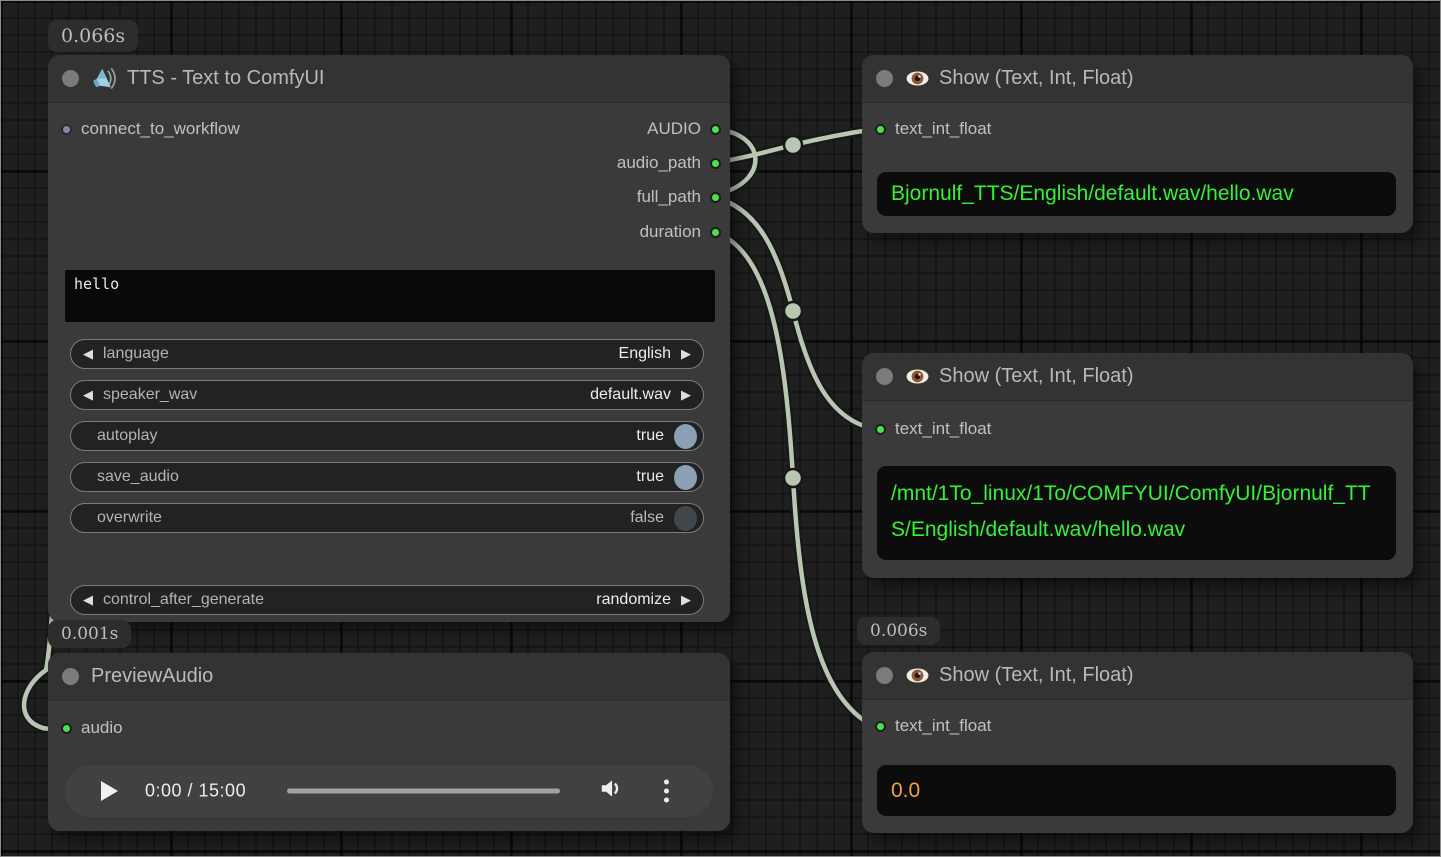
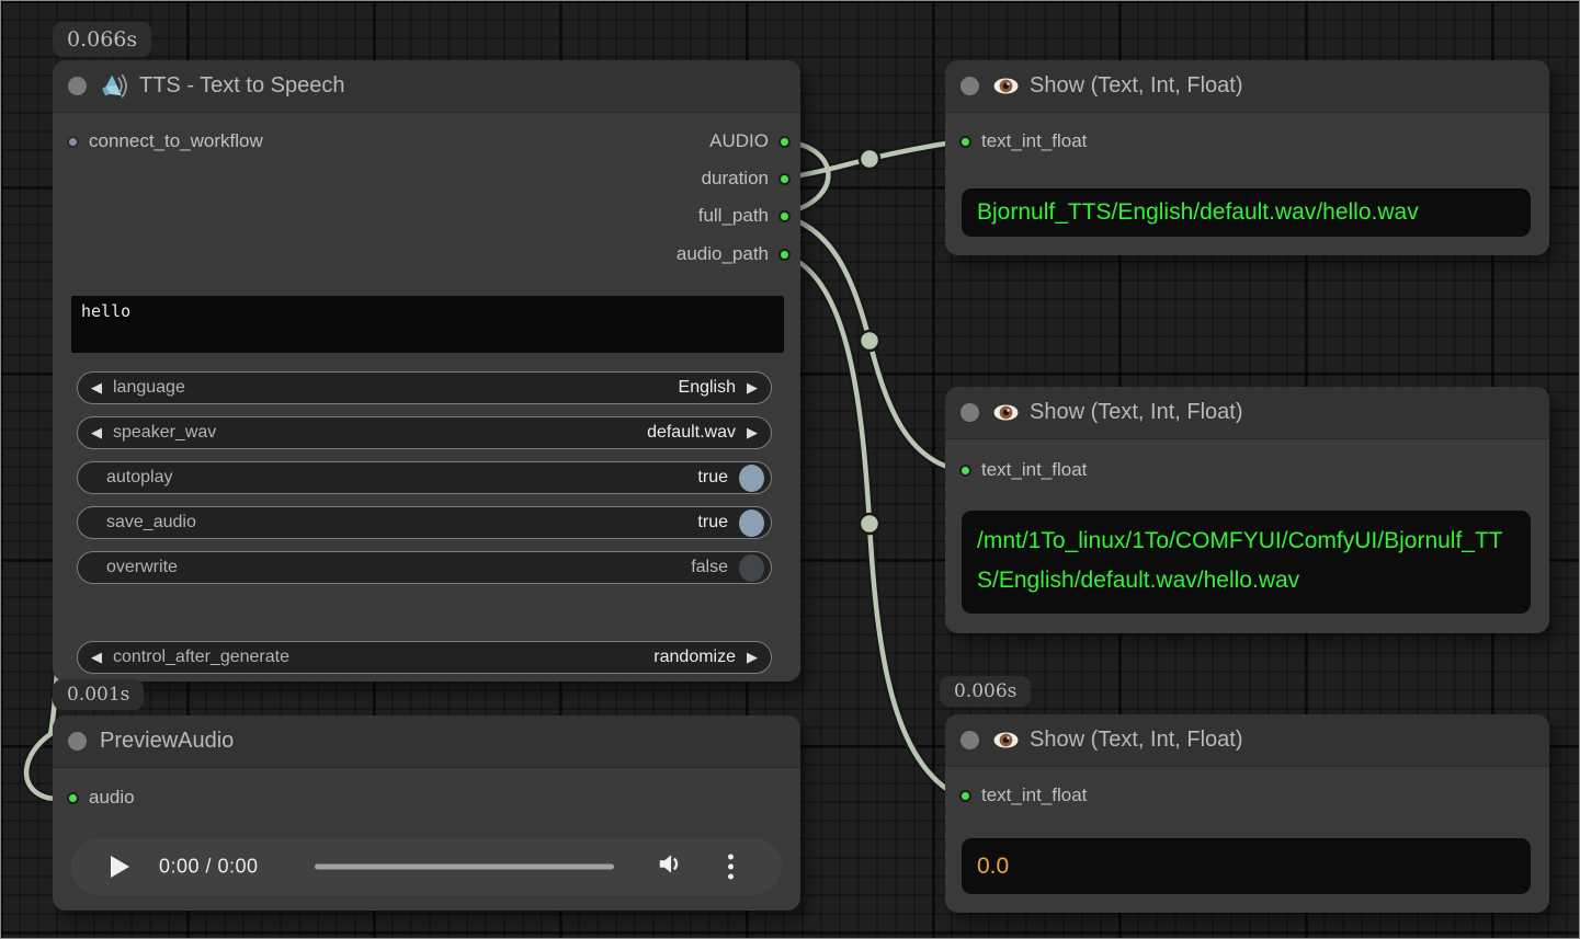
  0.066s
  0.001s
  0.006s
- TTS - Text to ComfyUI
+ TTS - Text to Speech
  connect_to_workflow
  AUDIO
- audio_path
+ duration
  full_path
- duration
+ audio_path
  hello
  ◀
  language
  English
  ▶
  ◀
  speaker_wav
  default.wav
  ▶
  autoplay
  true
  save_audio
  true
  overwrite
  false
  ◀
  control_after_generate
  randomize
  ▶
  PreviewAudio
  audio
- 0:00 / 15:00
+ 0:00 / 0:00
  Show (Text, Int, Float)
  text_int_float
  Bjornulf_TTS/English/default.wav/hello.wav
  Show (Text, Int, Float)
  text_int_float
  /mnt/1To_linux/1To/COMFYUI/ComfyUI/Bjornulf_TTS/English/default.wav/hello.wav
  Show (Text, Int, Float)
  text_int_float
  0.0
